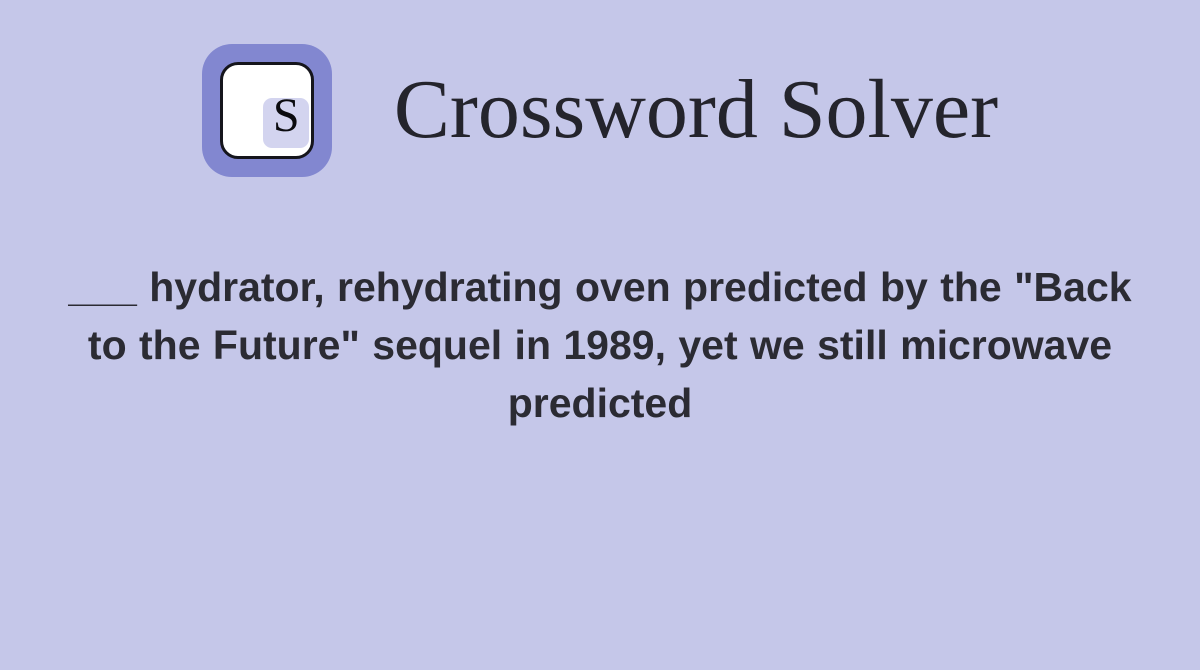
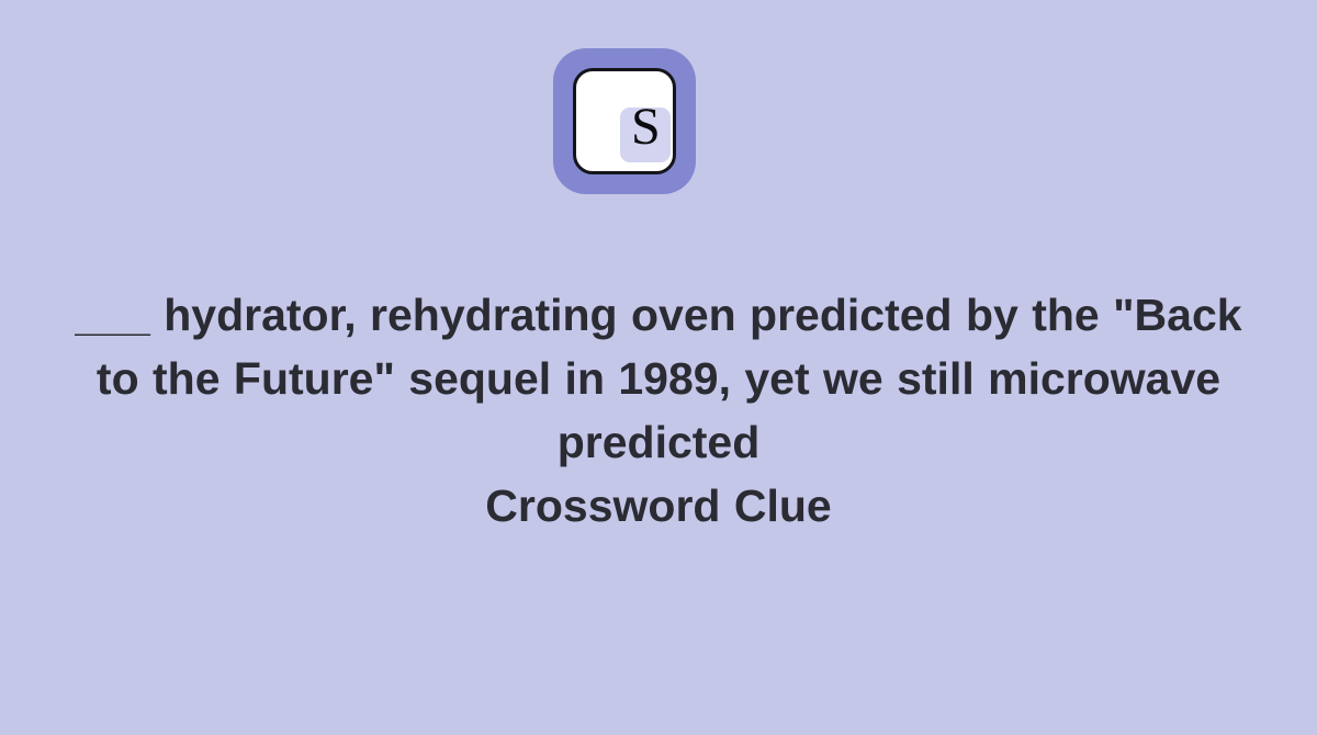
  S
- Crossword Solver
  ___ hydrator, rehydrating oven predicted by the "Back to the Future" sequel in 1989, yet we still microwave predicted
+ Crossword Clue
